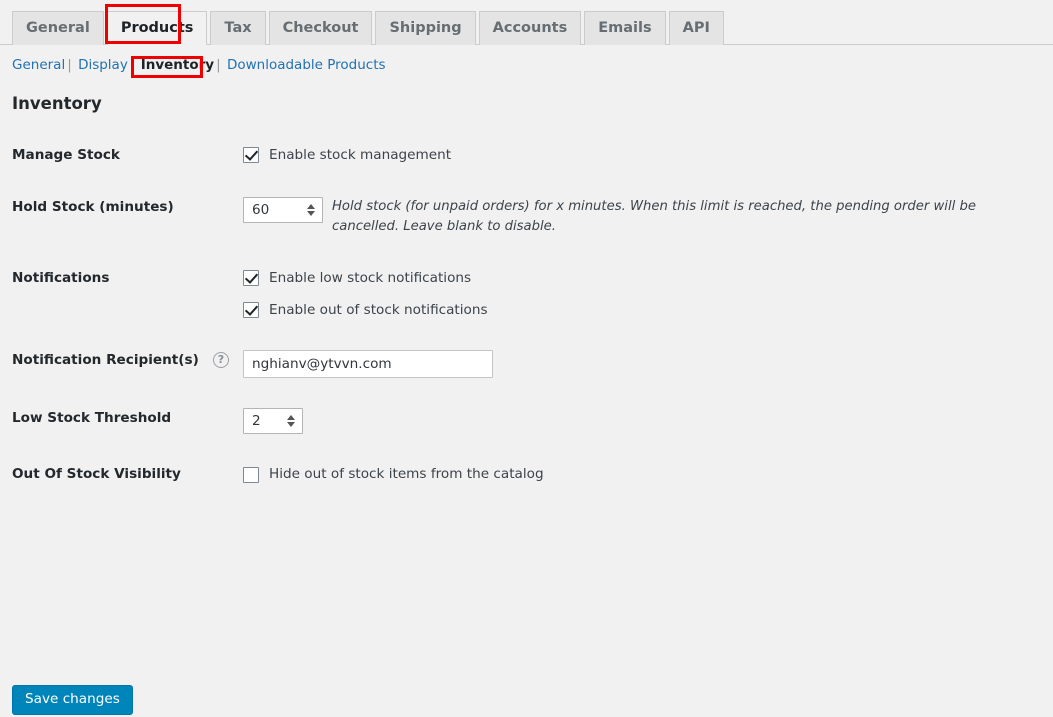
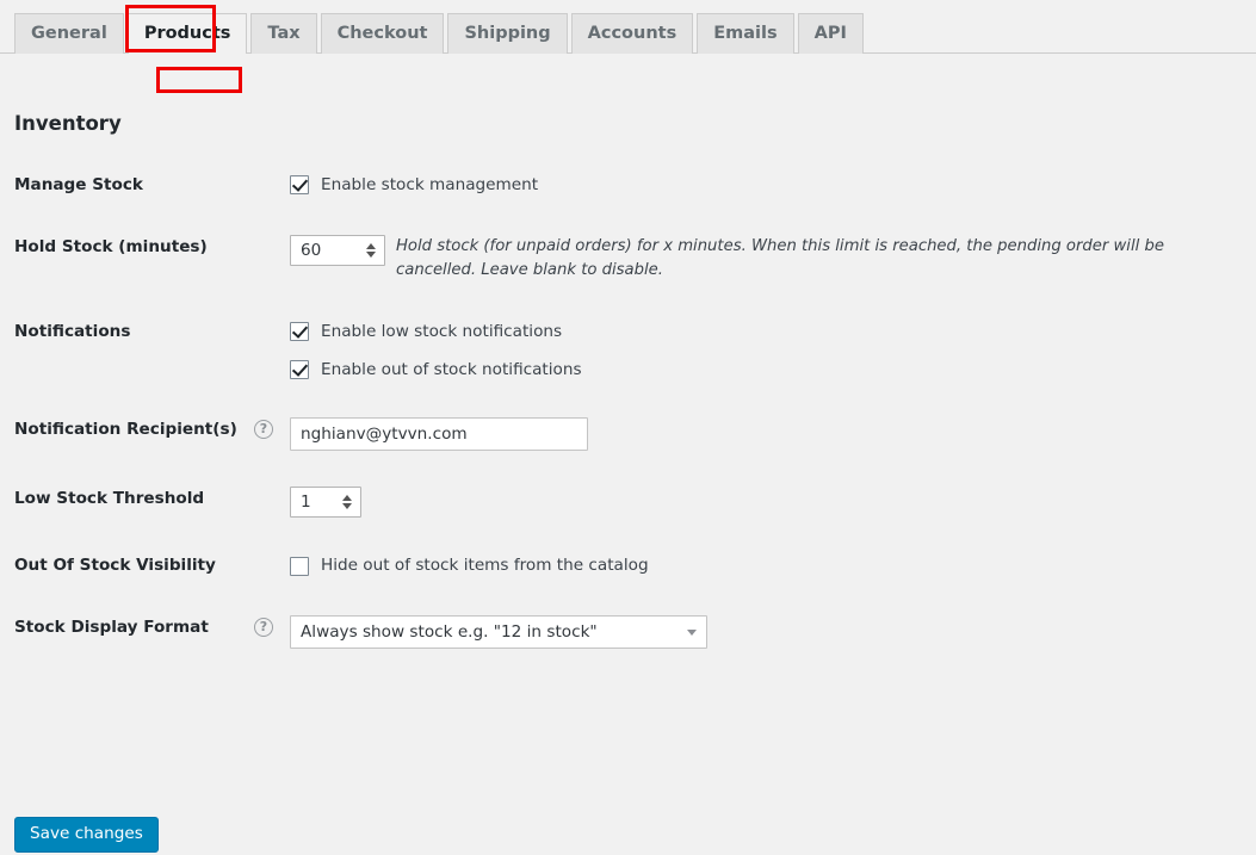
  General
  Products
  Tax
  Checkout
  Shipping
  Accounts
  Emails
  API
- General | Display | Inventory | Downloadable Products
  Inventory
  Manage Stock	Enable stock management
  Hold Stock (minutes)	60 Hold stock (for unpaid orders) for x minutes. When this limit is reached, the pending order will be cancelled. Leave blank to disable.
  Notifications	Enable low stock notifications Enable out of stock notifications
  ? Notification Recipient(s)	nghianv@ytvvn.com
- Low Stock Threshold	2
+ Low Stock Threshold	1
  Out Of Stock Visibility	Hide out of stock items from the catalog
+ ? Stock Display Format	Always show stock e.g. "12 in stock"
  Save changes
